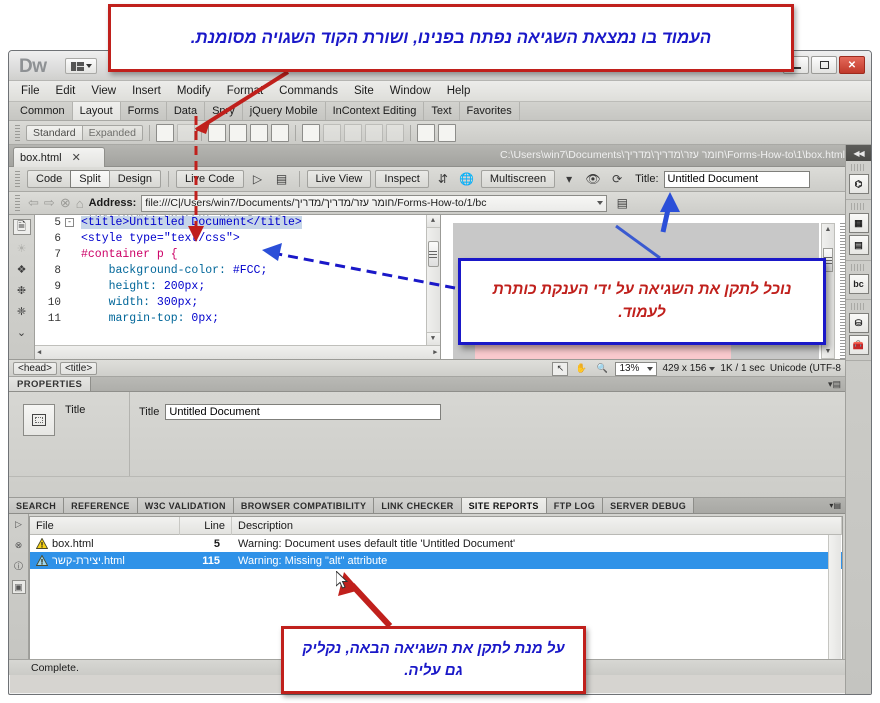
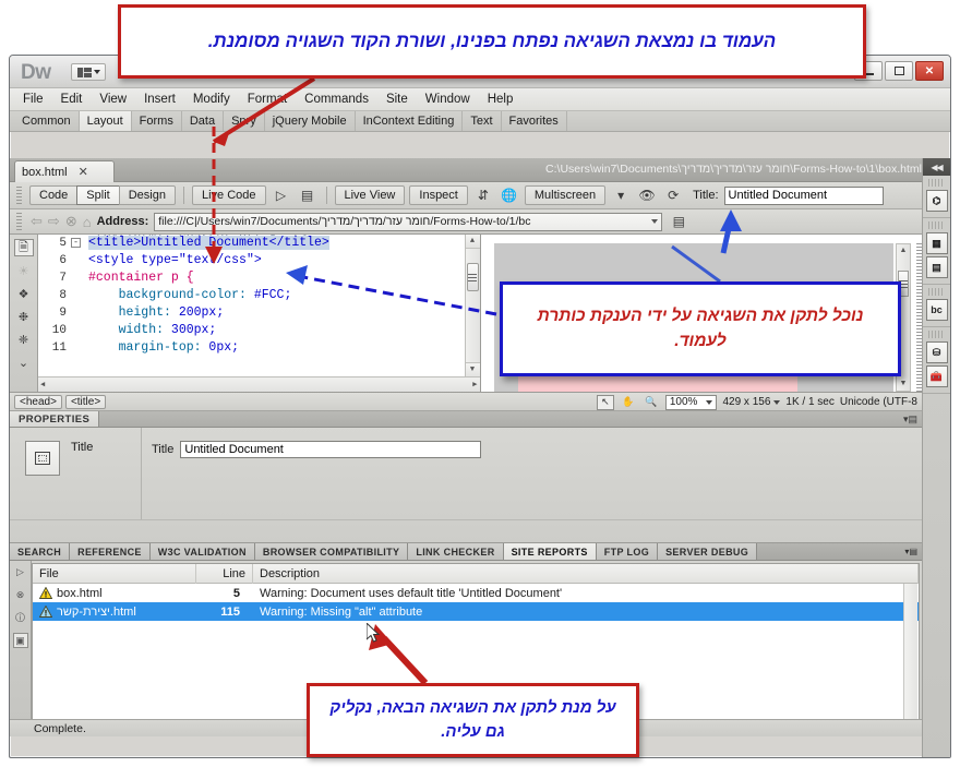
  Dw
  ✕
  File
  Edit
  View
  Insert
  Modify
  Commands
  Site
  Window
  Help
  Common
  Layout
  Forms
  Data
  jQuery Mobile
  InContext Editing
  Text
  Favorites
- Standard
- Expanded
  box.html
  ✕
  C:\Users\win7\Documents\חומר עזר\מדריך\מדריך\Forms-How-to\1\box.html
  Code
  Split
  Design
  Lie Code
  ▷
  ▤
  Live View
  Inspect
  ⇵
  🌐
  Multiscreen
  ▾
  👁
  ⟳
  Title:
  Untitled Document
  ⇦
  ⇨
  ⊗
  ⌂
  Address:
  file:///C|/Users/win7/Documents/חומר עזר/מדריך/מדריך/Forms-How-to/1/bc
  ▤
  🗎
  ☀
  ❖
  ❉
  ❈
  ⌄
  5
  -
  <title>Untitledocument</title>
  6
  <style type="tex/css">
  7
  #container p {
  8
  background-color: #FCC;
  9
  height: 200px;
  10
  width: 300px;
  11
  margin-top: 0px;
  ▲
  ▼
  ◀
  ▶
  <head>
  <title>
  ↖
  ✋
  🔍
- 13%
+ 100%
  429 x 156
  1K / 1 sec
  Unicode (UTF-8
  PROPERTIES
  ▾▤
  Title
  Title
  Untitled Document
  SEARCH
  REFERENCE
  W3C VALIDATION
  BROWSER COMPATIBILITY
  LINK CHECKER
  SITE REPORTS
  FTP LOG
  SERVER DEBUG
  ▾▤
  ▷
  ⊗
  ⓘ
  ▣
  File
  Line
  Description
  box.html
  5
  Warning: Document uses default title 'Untitled Document'
  יצירת-קשר.html
  115
  Warning: Missing "alt" attribute
  Complete.
  ◀◀
  ⌬
  ▦
  ▤
  bc
  ⛁
  🧰
  העמוד בו נמצאת השגיאה נפתח בפנינו, ושורת הקוד השגויה מסומנת.
  נוכל לתקן את השגיאה על ידי הענקת כותרת לעמוד.
  על מנת לתקן את השגיאה הבאה, נקליק גם עליה.
